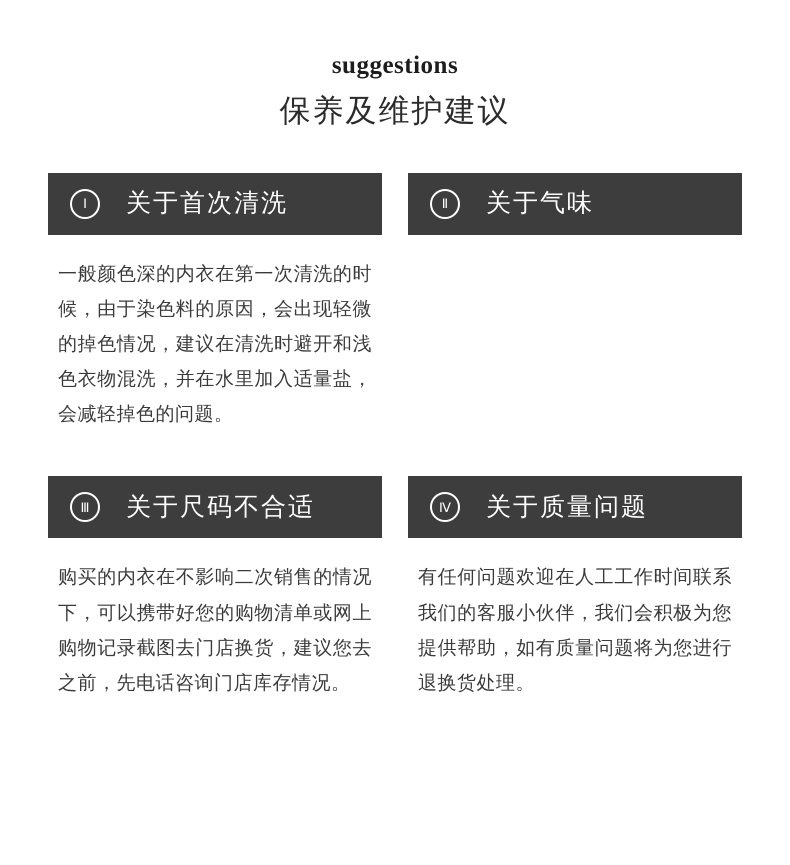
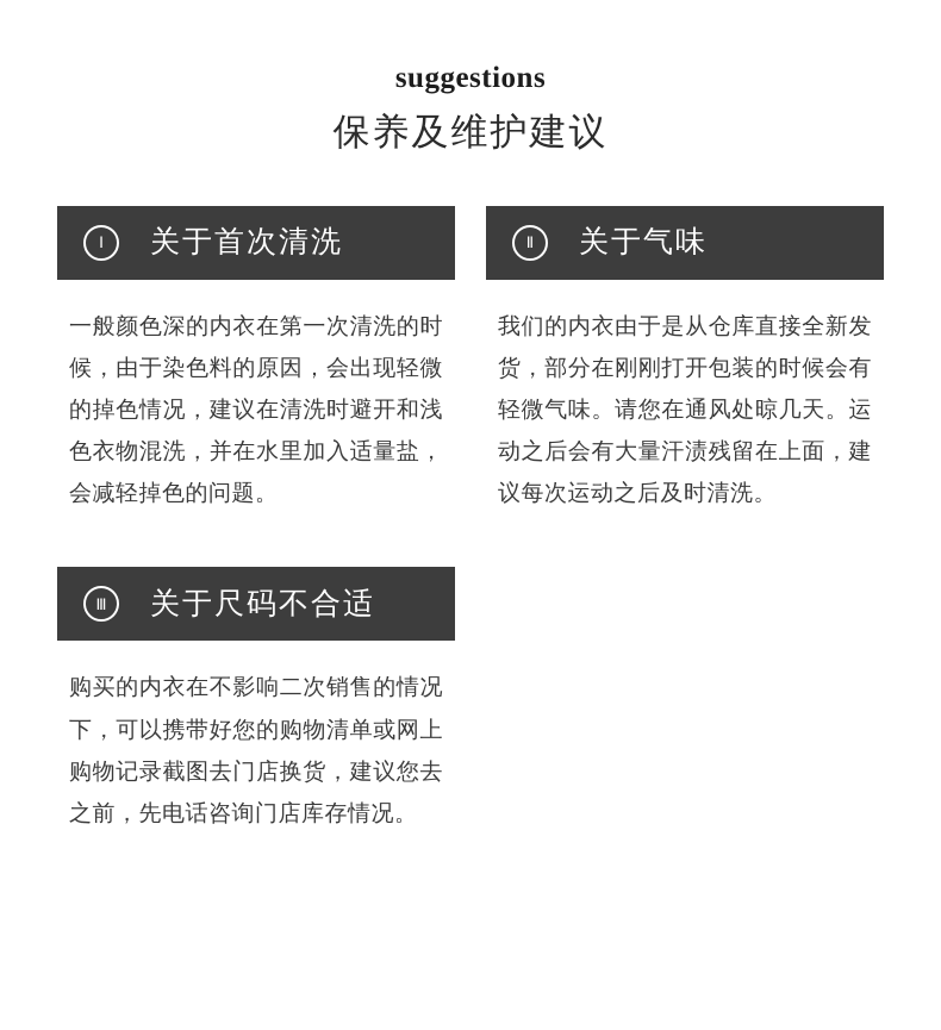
  suggestions
  保养及维护建议
  Ⅰ
  关于首次清洗
  一般颜色深的内衣在第一次清洗的时候，由于染色料的原因，会出现轻微的掉色情况，建议在清洗时避开和浅色衣物混洗，并在水里加入适量盐，会减轻掉色的问题。
  Ⅱ
  关于气味
+ 我们的内衣由于是从仓库直接全新发货，部分在刚刚打开包装的时候会有轻微气味。请您在通风处晾几天。运动之后会有大量汗渍残留在上面，建议每次运动之后及时清洗。
  Ⅲ
  关于尺码不合适
  购买的内衣在不影响二次销售的情况下，可以携带好您的购物清单或网上购物记录截图去门店换货，建议您去之前，先电话咨询门店库存情况。
- Ⅳ
- 关于质量问题
- 有任何问题欢迎在人工工作时间联系我们的客服小伙伴，我们会积极为您提供帮助，如有质量问题将为您进行退换货处理。
